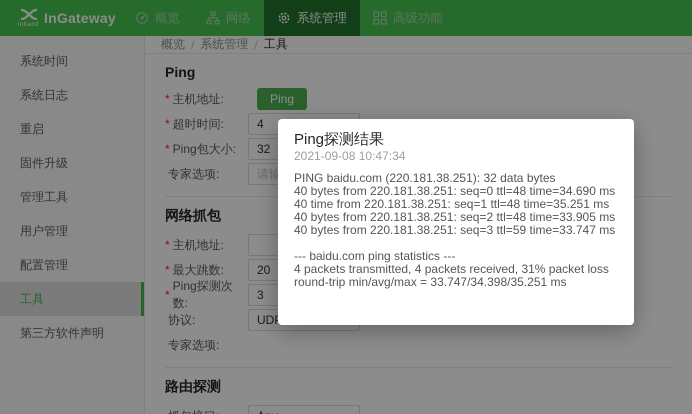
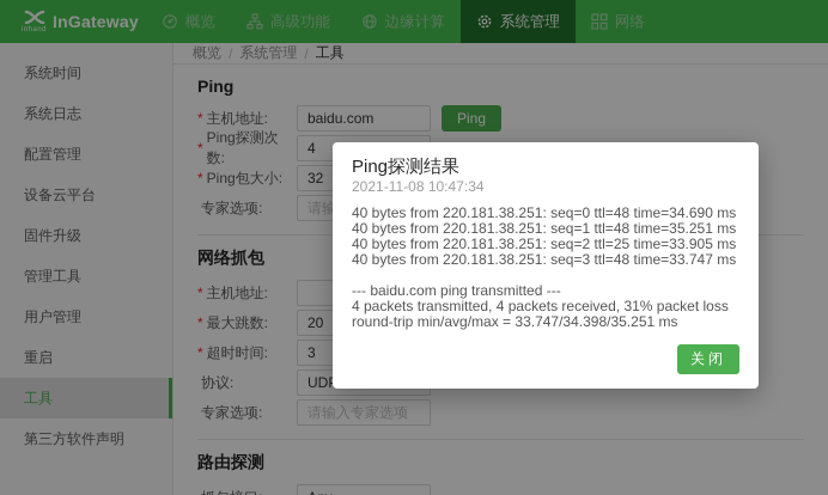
  InGateway
  概览
- 网络
+ 高级功能
+ 边缘计算
  系统管理
- 高级功能
+ 网络
  系统时间
  系统日志
- 重启
+ 配置管理
+ 设备云平台
  固件升级
  管理工具
  用户管理
- 配置管理
+ 重启
  工具
  第三方软件声明
  概览
  /
  系统管理
  /
  工具
  Ping
  *
  主机地址:
+ baidu.com
  Ping
  *
- 超时时间:
+ Ping探测次数:
  4
  *
  Ping包大小:
  32
  专家选项:
  网络抓包
  *
  主机地址:
  *
  最大跳数:
  20
  *
- Ping探测次数:
+ 超时时间:
  3
  协议:
  专家选项:
+ 请输入专家选项
  路由探测
  Ping探测结果
- 2021-09-08 10:47:34
+ 2021-11-08 10:47:34
- PING baidu.com (220.181.38.251): 32 data bytes
  40 bytes from 220.181.38.251: seq=0 ttl=48 time=34.690 ms
- 40 time from 220.181.38.251: seq=1 ttl=48 time=35.251 ms
+ 40 bytes from 220.181.38.251: seq=1 ttl=48 time=35.251 ms
- 40 bytes from 220.181.38.251: seq=2 ttl=48 time=33.905 ms
+ 40 bytes from 220.181.38.251: seq=2 ttl=25 time=33.905 ms
- 40 bytes from 220.181.38.251: seq=3 ttl=59 time=33.747 ms
+ 40 bytes from 220.181.38.251: seq=3 ttl=48 time=33.747 ms
- --- baidu.com ping statistics ---
+ --- baidu.com ping transmitted ---
  4 packets transmitted, 4 packets received, 31% packet loss
  round-trip min/avg/max = 33.747/34.398/35.251 ms
+ 关闭
